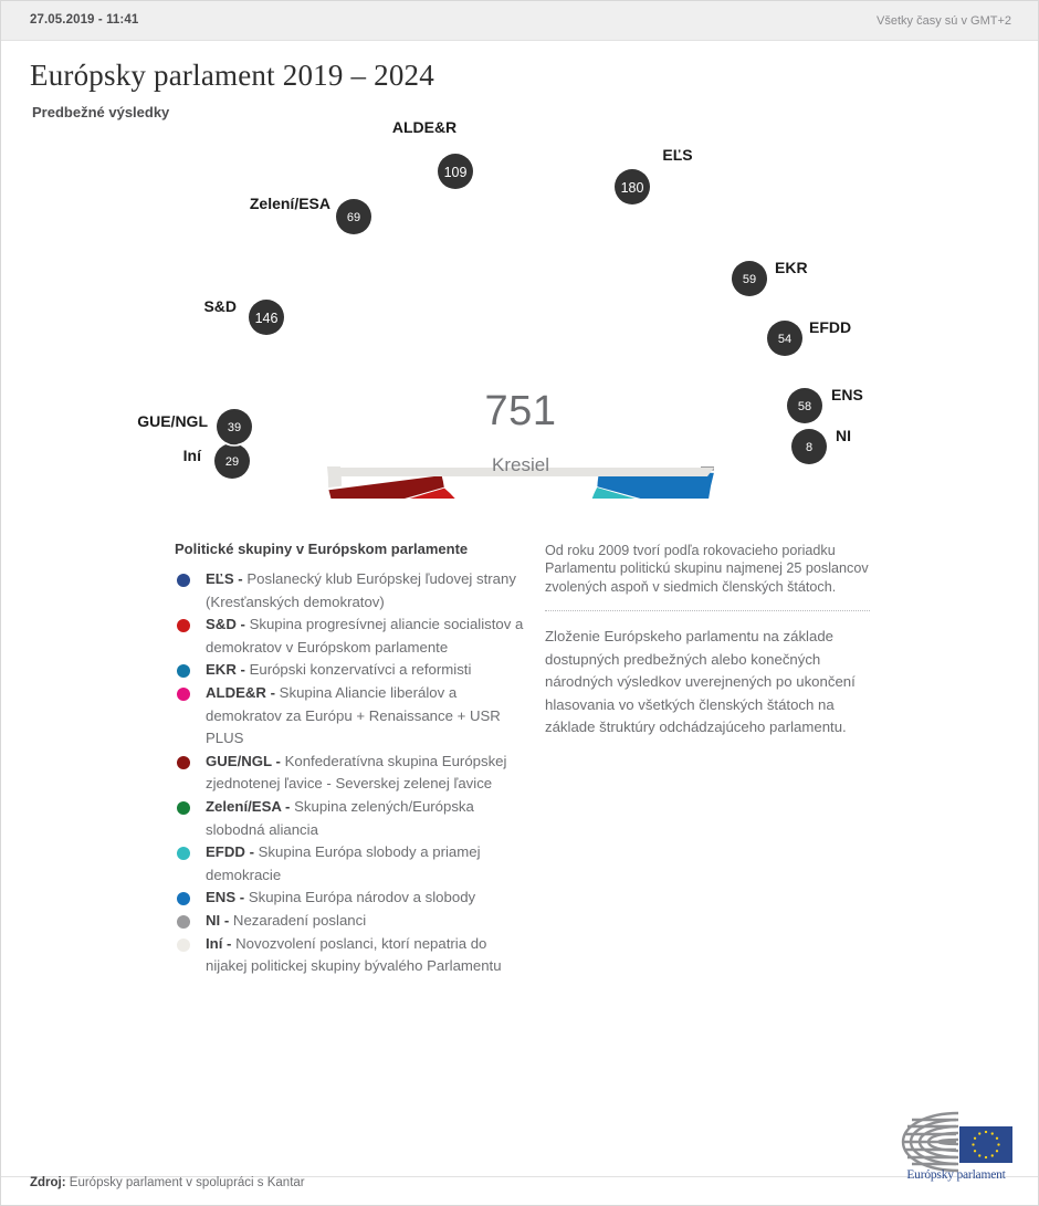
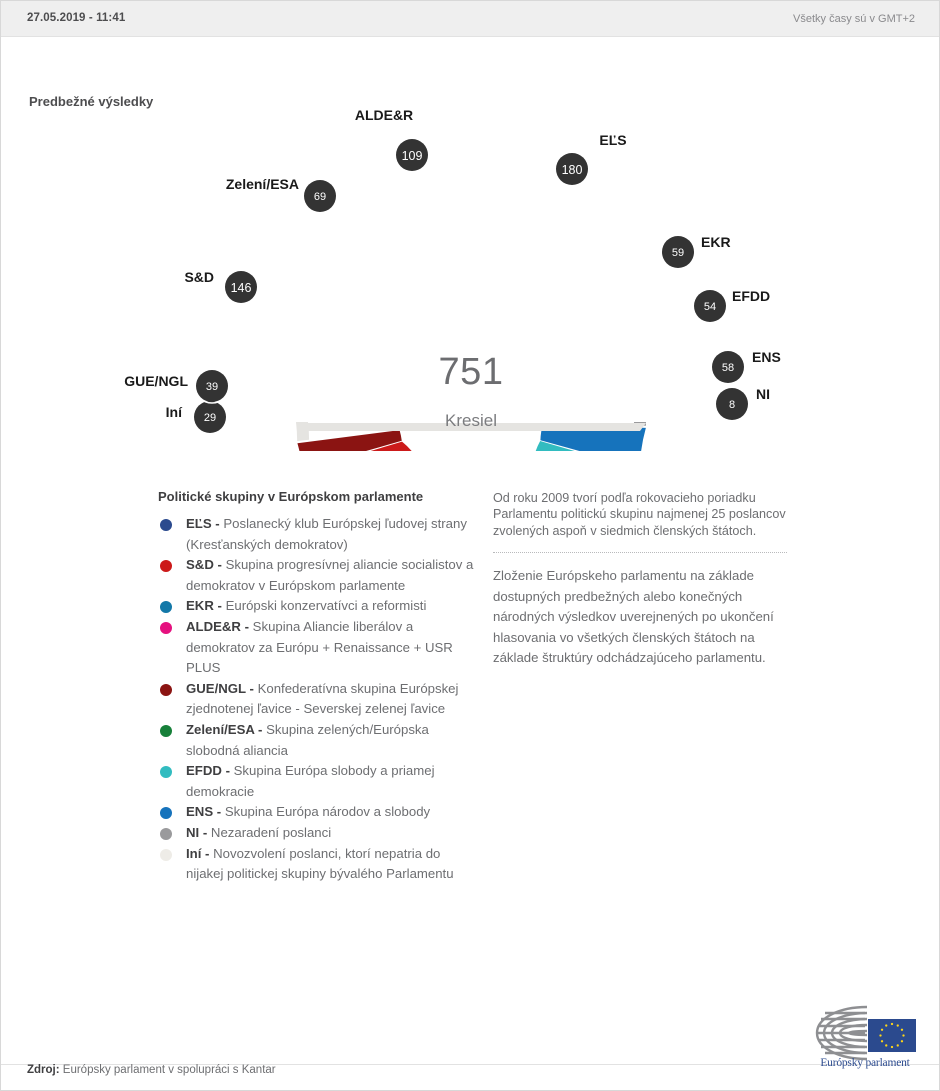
  27.05.2019 - 11:41
  Všetky časy sú v GMT+2
- Európsky parlament 2019 – 2024
  Predbežné výsledky
  Iní
  29
  GUE/NGL
  39
  S&D
  146
  Zelení/ESA
  69
  ALDE&R
  109
  EĽS
  180
  EKR
  59
  EFDD
  54
  ENS
  58
  NI
  8
  751
  Kresiel
  Politické skupiny v Európskom parlamente
  EĽS - Poslanecký klub Európskej ľudovej strany (Kresťanských demokratov)
  S&D - Skupina progresívnej aliancie socialistov a demokratov v Európskom parlamente
  EKR - Európski konzervatívci a reformisti
  ALDE&R - Skupina Aliancie liberálov a demokratov za Európu + Renaissance + USR PLUS
  GUE/NGL - Konfederatívna skupina Európskej zjednotenej ľavice - Severskej zelenej ľavice
  Zelení/ESA - Skupina zelených/Európska slobodná aliancia
  EFDD - Skupina Európa slobody a priamej demokracie
  ENS - Skupina Európa národov a slobody
  NI - Nezaradení poslanci
  Iní - Novozvolení poslanci, ktorí nepatria do nijakej politickej skupiny bývalého Parlamentu
  Od roku 2009 tvorí podľa rokovacieho poriadku Parlamentu politickú skupinu najmenej 25 poslancov zvolených aspoň v siedmich členských štátoch.
  Zloženie Európskeho parlamentu na základe dostupných predbežných alebo konečných národných výsledkov uverejnených po ukončení hlasovania vo všetkých členských štátoch na základe štruktúry odchádzajúceho parlamentu.
  Zdroj: Európsky parlament v spolupráci s Kantar
  Európsky parlament
